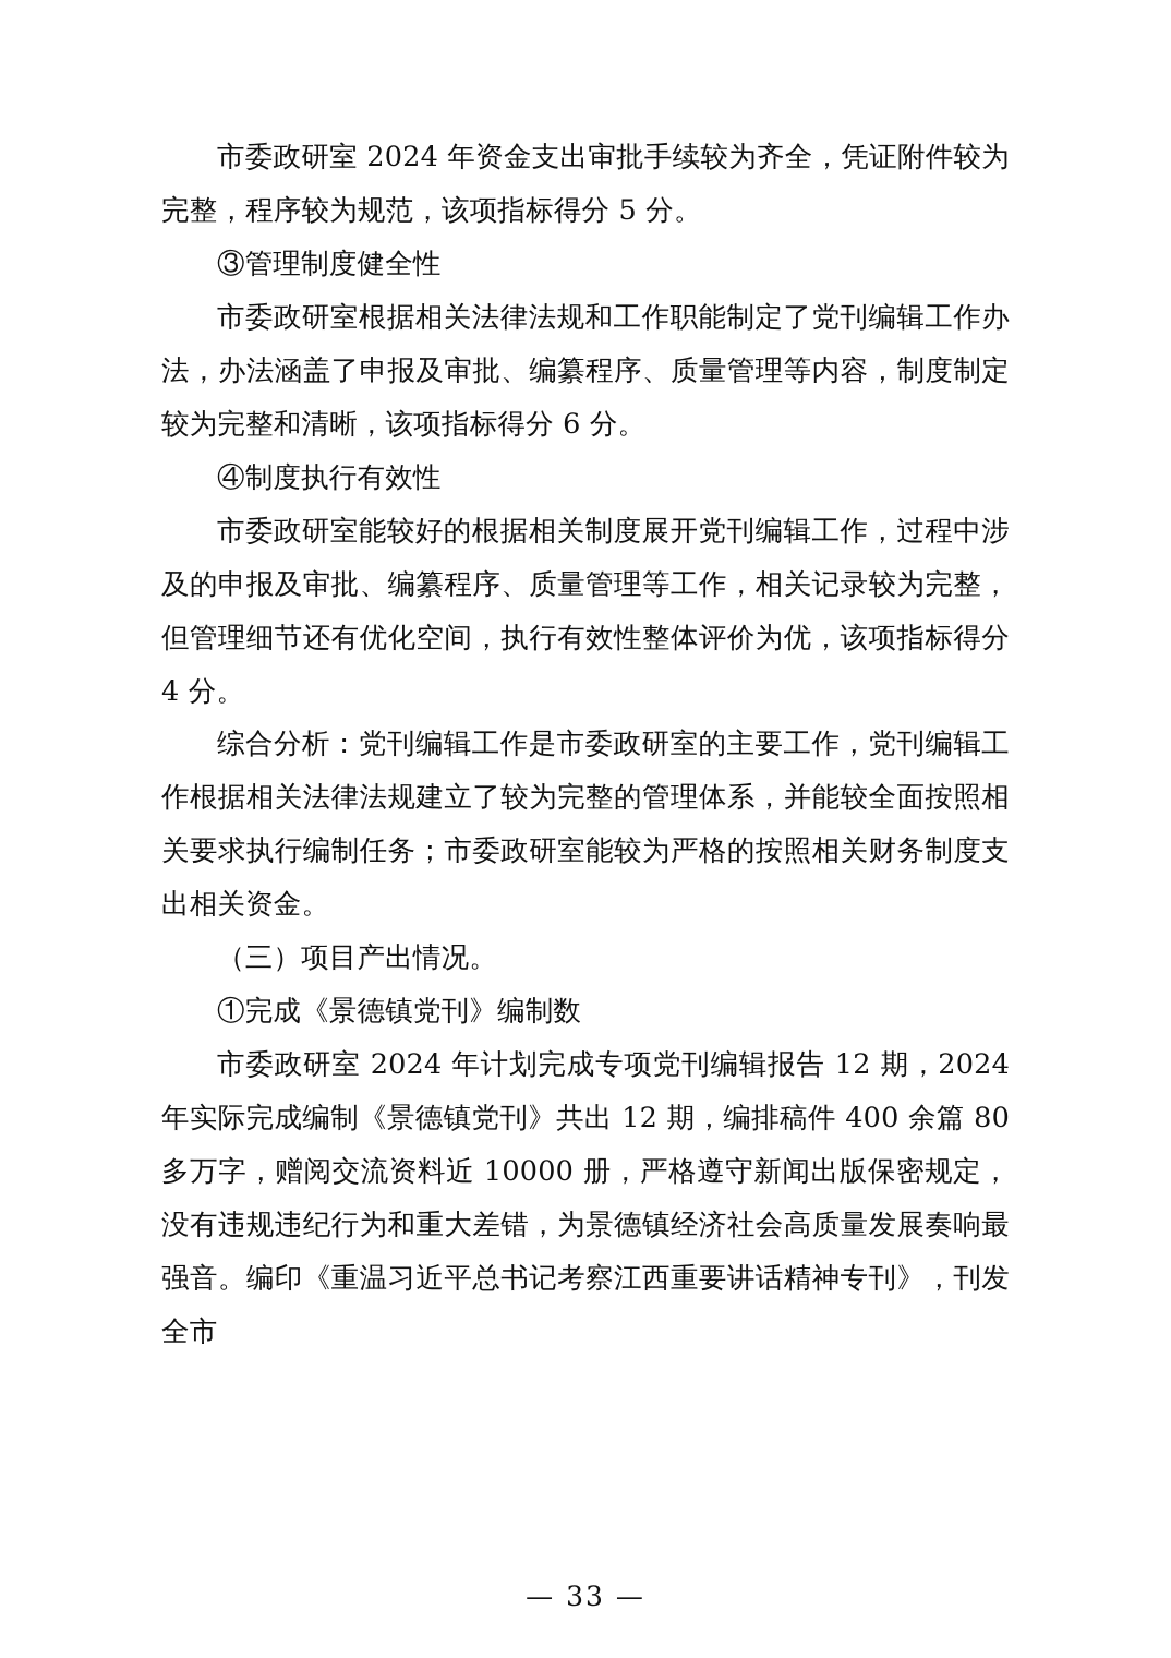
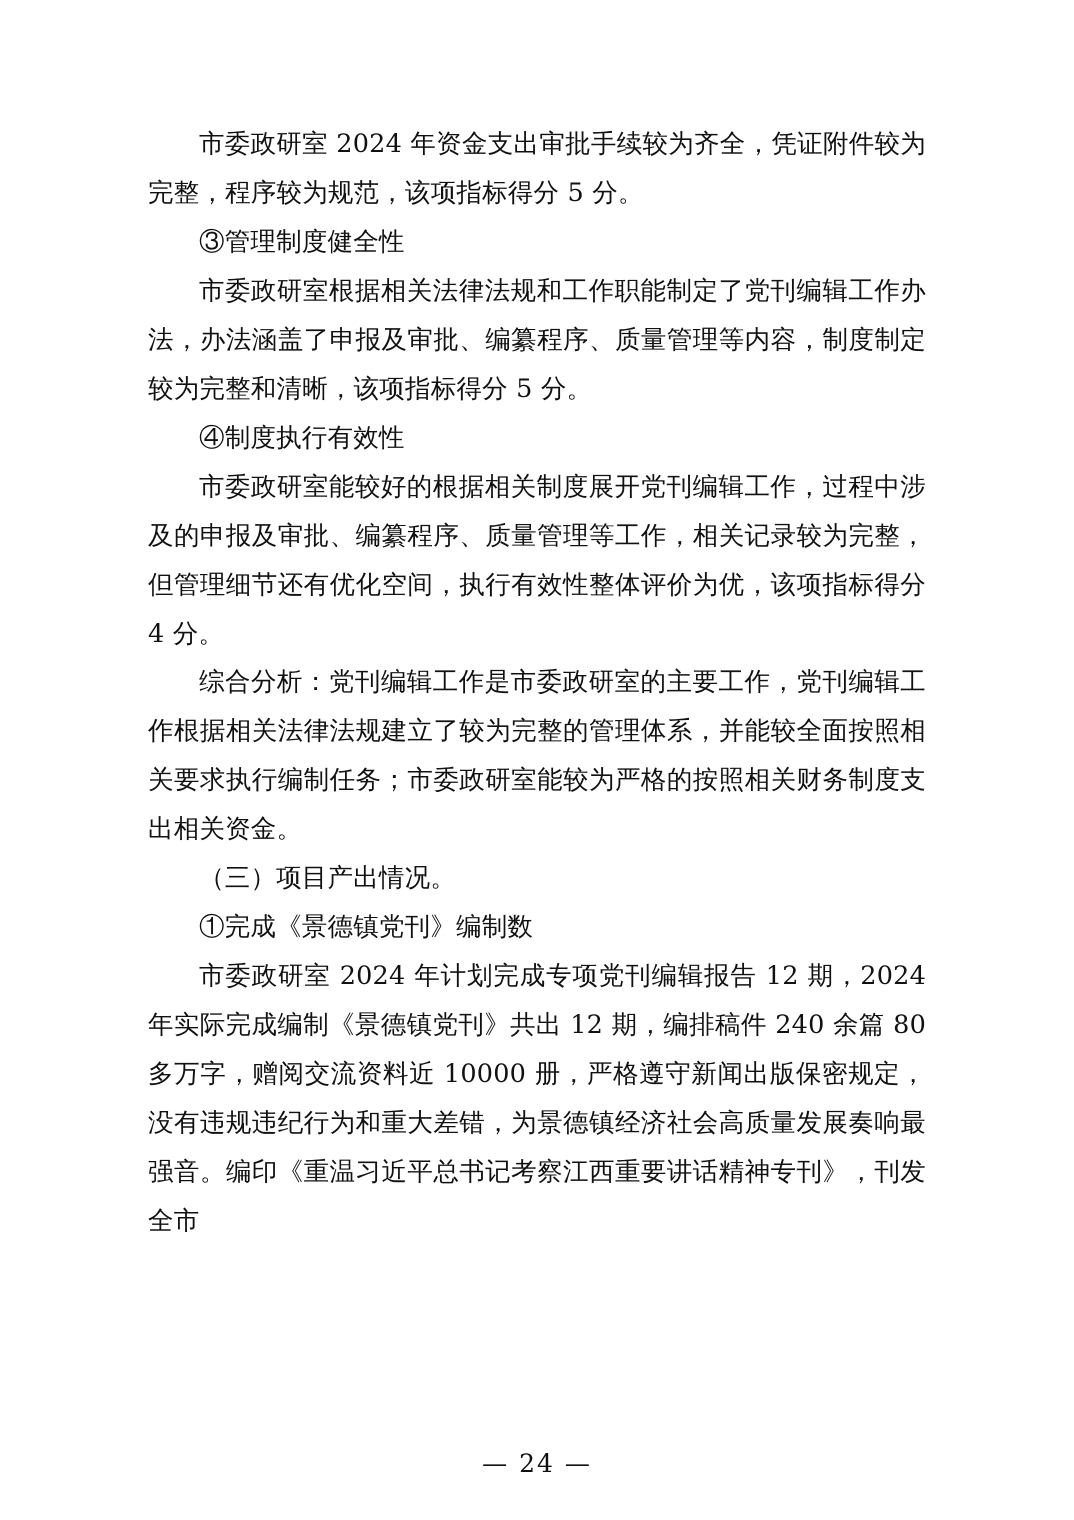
  市委政研室 2024 年资金支出审批手续较为齐全，凭证附件较为完整，程序较为规范，该项指标得分 5 分。
  ③管理制度健全性
- 市委政研室根据相关法律法规和工作职能制定了党刊编辑工作办法，办法涵盖了申报及审批、编纂程序、质量管理等内容，制度制定较为完整和清晰，该项指标得分 6 分。
+ 市委政研室根据相关法律法规和工作职能制定了党刊编辑工作办法，办法涵盖了申报及审批、编纂程序、质量管理等内容，制度制定较为完整和清晰，该项指标得分 5 分。
  ④制度执行有效性
  市委政研室能较好的根据相关制度展开党刊编辑工作，过程中涉及的申报及审批、编纂程序、质量管理等工作，相关记录较为完整，但管理细节还有优化空间，执行有效性整体评价为优，该项指标得分 4 分。
  综合分析：党刊编辑工作是市委政研室的主要工作，党刊编辑工作根据相关法律法规建立了较为完整的管理体系，并能较全面按照相关要求执行编制任务；市委政研室能较为严格的按照相关财务制度支出相关资金。
  （三）项目产出情况。
  ①完成《景德镇党刊》编制数
- 市委政研室 2024 年计划完成专项党刊编辑报告 12 期，2024 年实际完成编制《景德镇党刊》共出 12 期，编排稿件 400 余篇 80 多万字，赠阅交流资料近 10000 册，严格遵守新闻出版保密规定，没有违规违纪行为和重大差错，为景德镇经济社会高质量发展奏响最强音。编印《重温习近平总书记考察江西重要讲话精神专刊》，刊发全市
+ 市委政研室 2024 年计划完成专项党刊编辑报告 12 期，2024 年实际完成编制《景德镇党刊》共出 12 期，编排稿件 240 余篇 80 多万字，赠阅交流资料近 10000 册，严格遵守新闻出版保密规定，没有违规违纪行为和重大差错，为景德镇经济社会高质量发展奏响最强音。编印《重温习近平总书记考察江西重要讲话精神专刊》，刊发全市
- — 33 —
+ — 24 —
